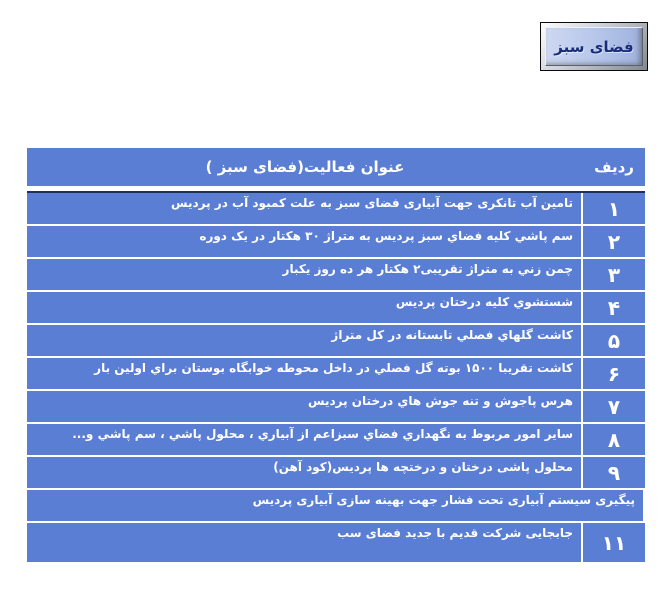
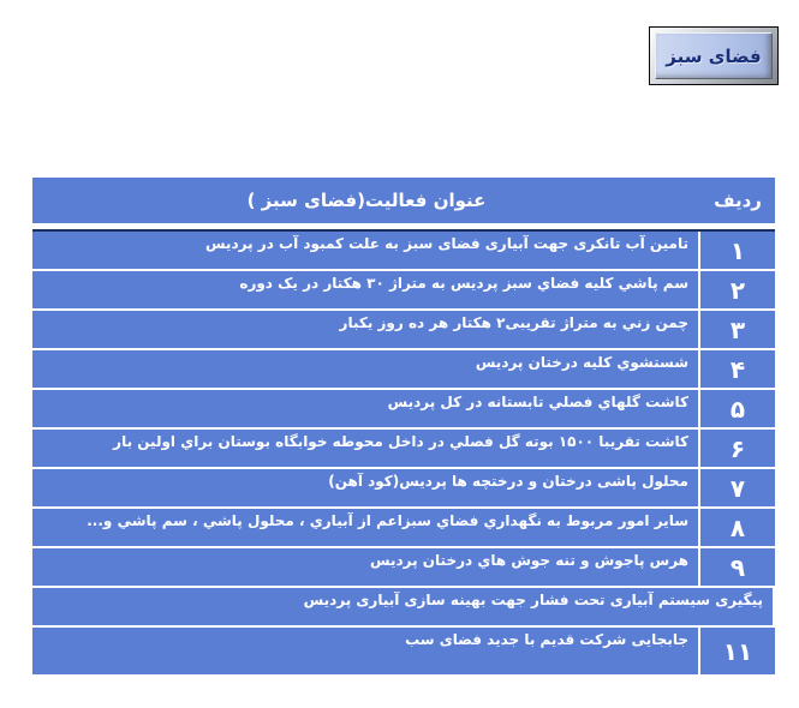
  فضای سبز
  ردیف
  عنوان فعالیت(فضای سبز )
  ۱
  تامین آب تانکری جهت آبیاری فضای سبز به علت کمبود آب در پردیس
  ۲
  سم پاشي کلیه فضاي سبز پردیس به متراژ ۳۰ هکتار در یک دوره
  ۳
  چمن زني به متراژ تقریبی۲ هکتار هر ده روز یکبار
  ۴
  شستشوي کلیه درختان پردیس
  ۵
- کاشت گلهاي فصلي تابستانه در کل متراژ
+ کاشت گلهاي فصلي تابستانه در کل پردیس
  ۶
  کاشت تقریبا ۱۵۰۰ بوته گل فصلي در داخل محوطه خوابگاه بوستان براي اولین بار
  ۷
- هرس پاجوش و تنه جوش هاي درختان پردیس
+ محلول پاشی درختان و درختچه ها پردیس(کود آهن)
  ۸
  سایر امور مربوط به نگهداري فضاي سبزاعم از آبیاري ، محلول پاشي ، سم پاشي و...
  ۹
- محلول پاشی درختان و درختچه ها پردیس(کود آهن)
+ هرس پاجوش و تنه جوش هاي درختان پردیس
  پیگیری سیستم آبیاری تحت فشار جهت بهینه سازی آبیاری پردیس
  ۱۱
  جابجایی شرکت قدیم با جدید فضای سب
